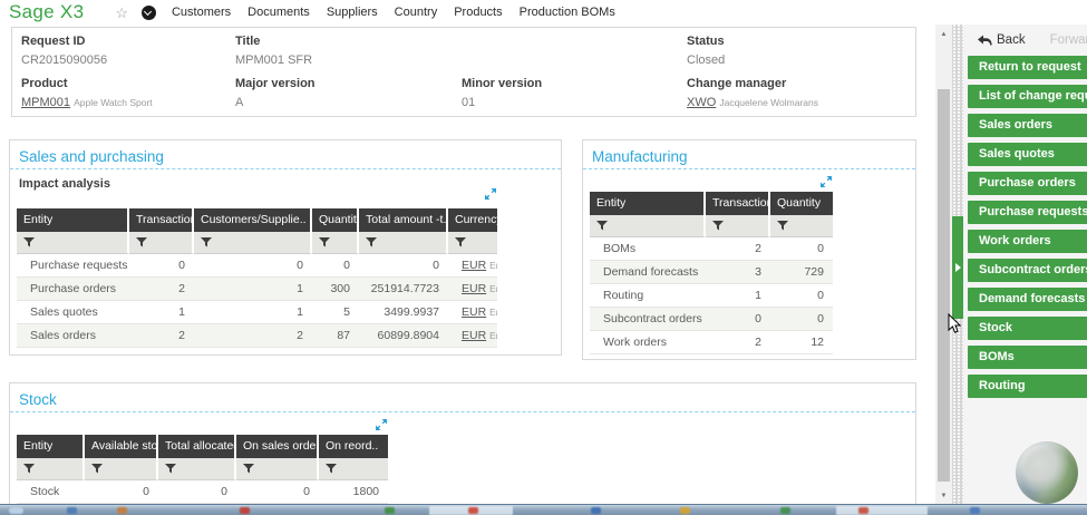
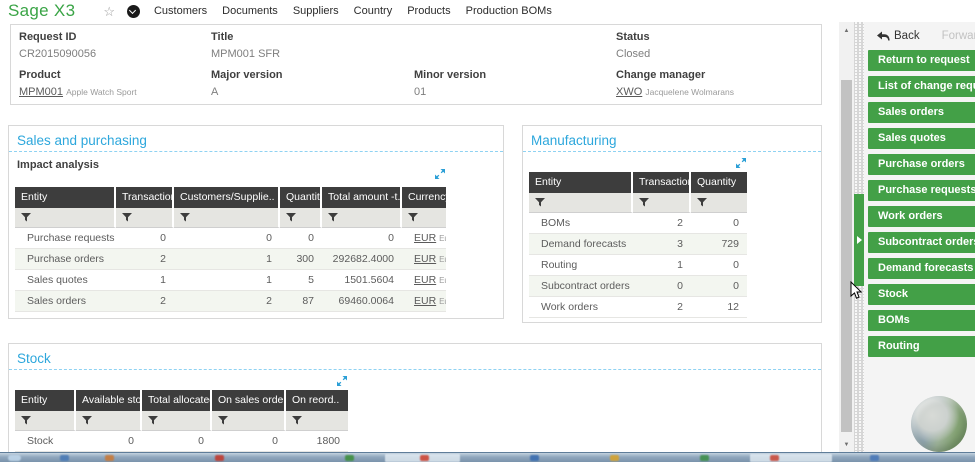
  Sage X3
  ☆
  Customers
  Documents
  Suppliers
  Country
  Products
  Production BOMs
  Request ID
  CR2015090056
  Title
  MPM001 SFR
  Status
  Closed
  Product
  MPM001 Apple Watch Sport
  Major version
  A
  Minor version
  01
  Change manager
  XWO Jacquelene Wolmarans
  Sales and purchasing
  Impact analysis
  Entity
  Transactio
  Customers/Supplie..
  Quantit
  Total amount -t.
  Currenc
  Purchase requests
  0
  0
  0
  0
  Purchase orders
  2
  1
  300
- 251914.7723
+ 292682.4000
  Sales quotes
  1
  1
  5
- 3499.9937
+ 1501.5604
  Sales orders
  2
  2
  87
- 60899.8904
+ 69460.0064
  Manufacturing
  Entity
  Transactio
  Quantity
  BOMs
  2
  0
  Demand forecasts
  3
  729
  Routing
  1
  0
  Subcontract orders
  0
  0
  Work orders
  2
  12
  Stock
  Entity
  Available sto
  Total allocate
  On sales orde.
  On reord..
  Stock
  0
  0
  0
  1800
  Back
  Forwa
  Return to request
  List of change req
  Sales orders
  Sales quotes
  Purchase orders
  Purchase requests
  Work orders
  Subcontract order
  Demand forecasts
  Stock
  BOMs
  Routing
